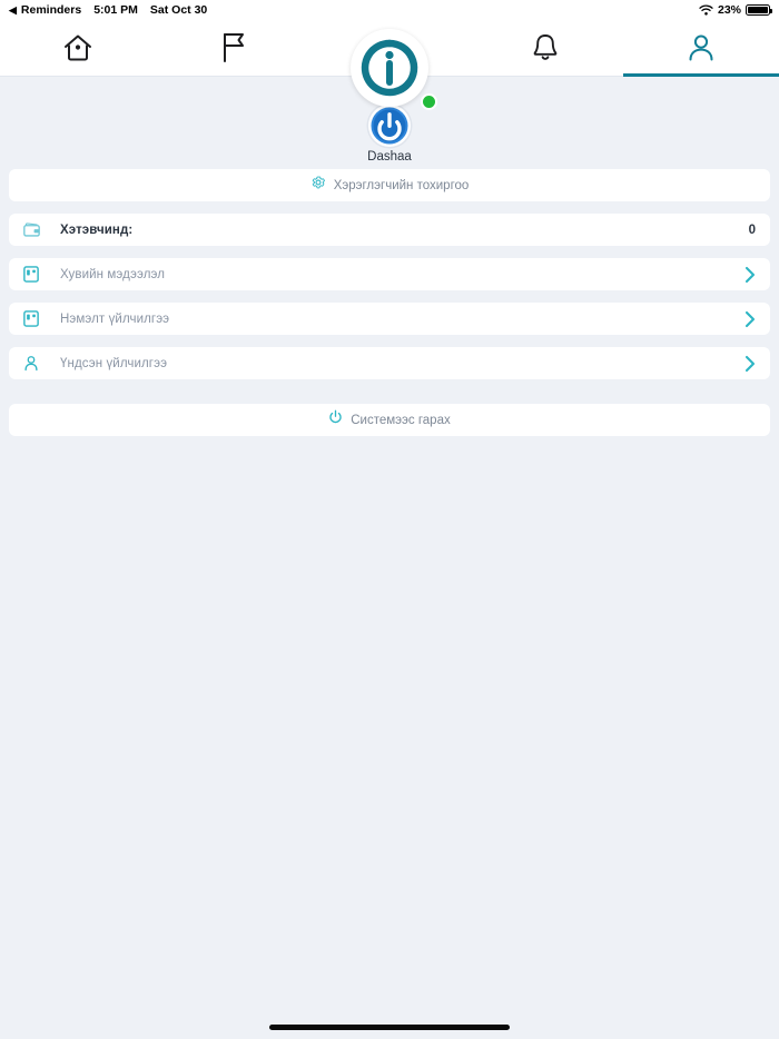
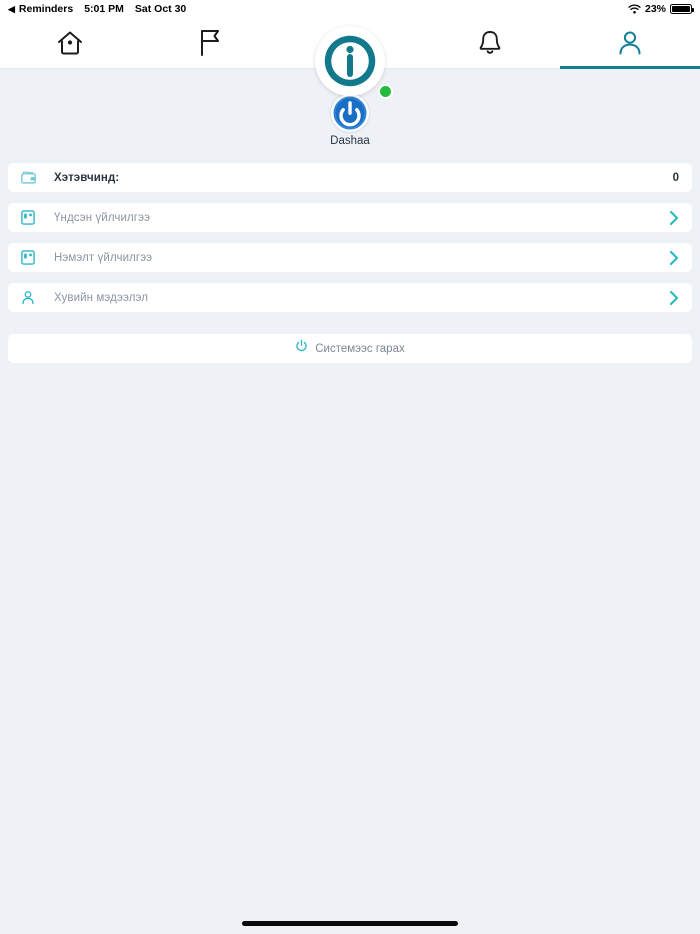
  ◀
  Reminders
  5:01 PM
  Sat Oct 30
  23%
  Dashaa
- Хэрэглэгчийн тохиргоо
  Хэтэвчинд:
  0
- Хувийн мэдээлэл
+ Үндсэн үйлчилгээ
  Нэмэлт үйлчилгээ
- Үндсэн үйлчилгээ
+ Хувийн мэдээлэл
  Системээс гарах
